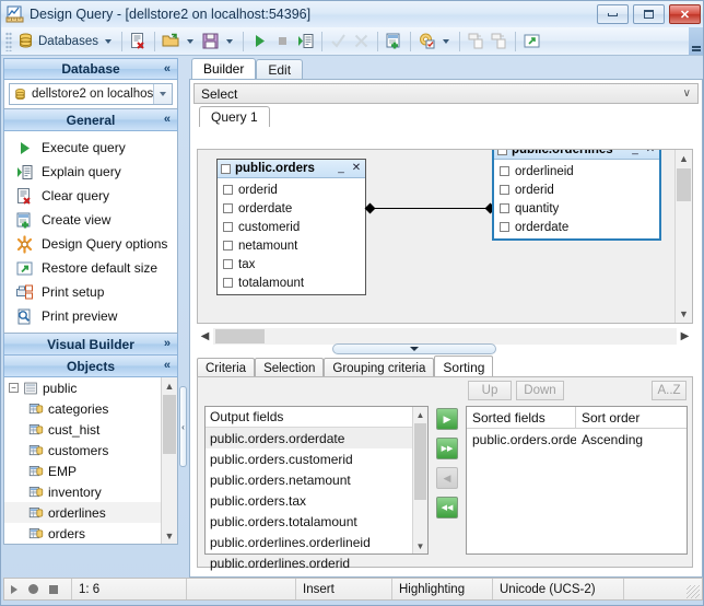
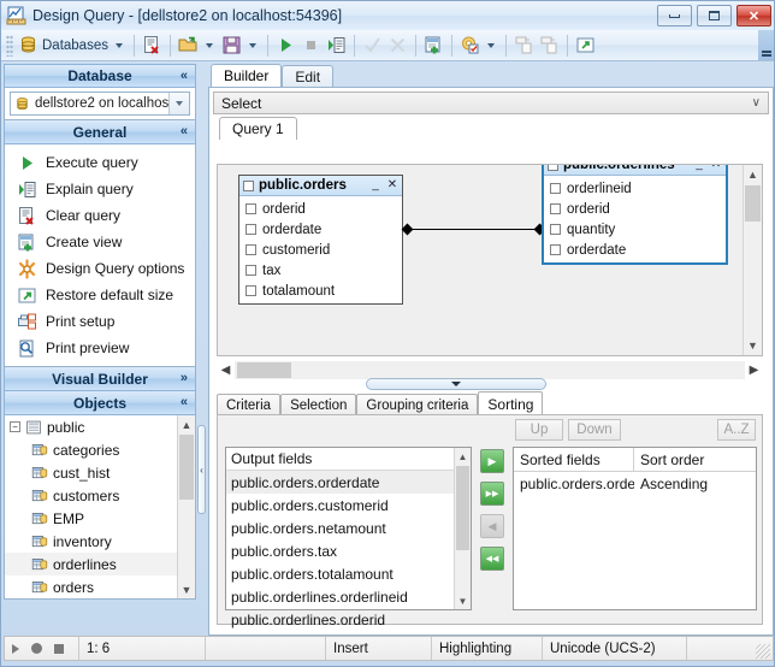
  Design Query - [dellstore2 on localhost:54396]
  ✕
  Databases
  Database
  «
  dellstore2 on localhos
  General
  «
  Execute query
  Explain query
  Clear query
  Create view
  Design Query options
  Restore default size
  Print setup
  Print preview
  Visual Builder
  »
  Objects
  «
  −
  public
  categories
  cust_hist
  customers
  EMP
  inventory
  orderlines
  orders
  ▲
  ▼
  ‹
  Builder
  Edit
  Select
  ∨
  Query 1
  public.orders
  _
  ✕
  orderid
  orderdate
  customerid
- netamount
  tax
  totalamount
  public.orderlines
  orderlineid
  orderid
  quantity
  orderdate
  ▲
  ▼
  ◀
  ▶
  Criteria
  Selection
  Grouping criteria
  Sorting
  Up
  Down
  A..Z
  Output fields
  public.orders.orderdate
  public.orders.customerid
  public.orders.netamount
  public.orders.tax
  public.orders.totalamount
  public.orderlines.orderlineid
  public.orderlines.orderid
  ▲
  ▼
  ▶
  ◀
  Sorted fields
  Sort order
  public.orders.orde
  Ascending
  1: 6
  Insert
  Highlighting
  Unicode (UCS-2)
